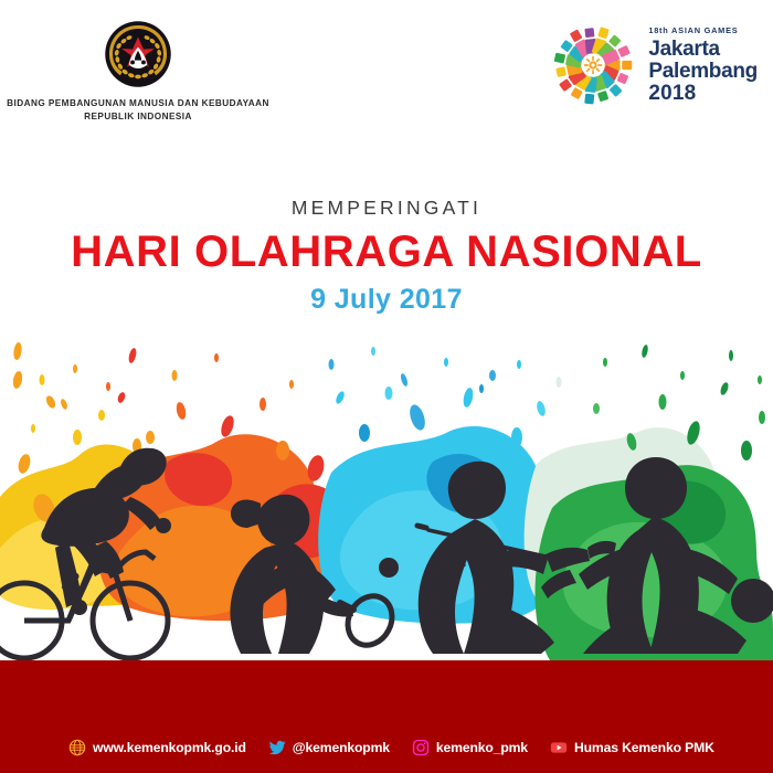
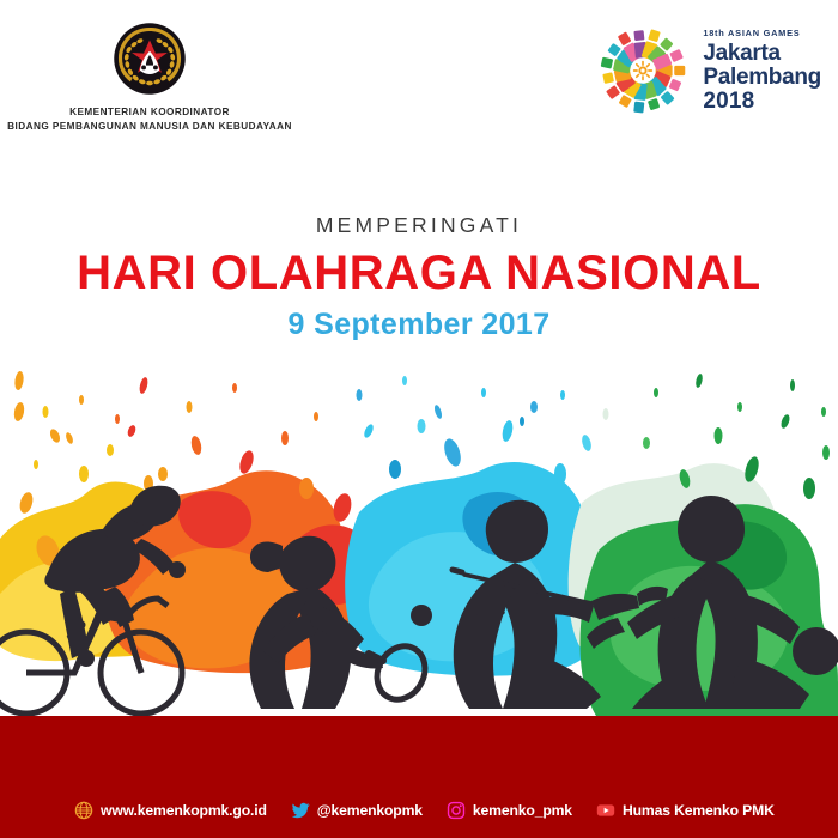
+ KEMENTERIAN KOORDINATOR
  BIDANG PEMBANGUNAN MANUSIA DAN KEBUDAYAAN
- REPUBLIK INDONESIA
  18th ASIAN GAMES
  Jakarta
  Palembang
  2018
  MEMPERINGATI
  HARI OLAHRAGA NASIONAL
- 9 July 2017
+ 9 September 2017
  www.kemenkopmk.go.id
  @kemenkopmk
  kemenko_pmk
  Humas Kemenko PMK
